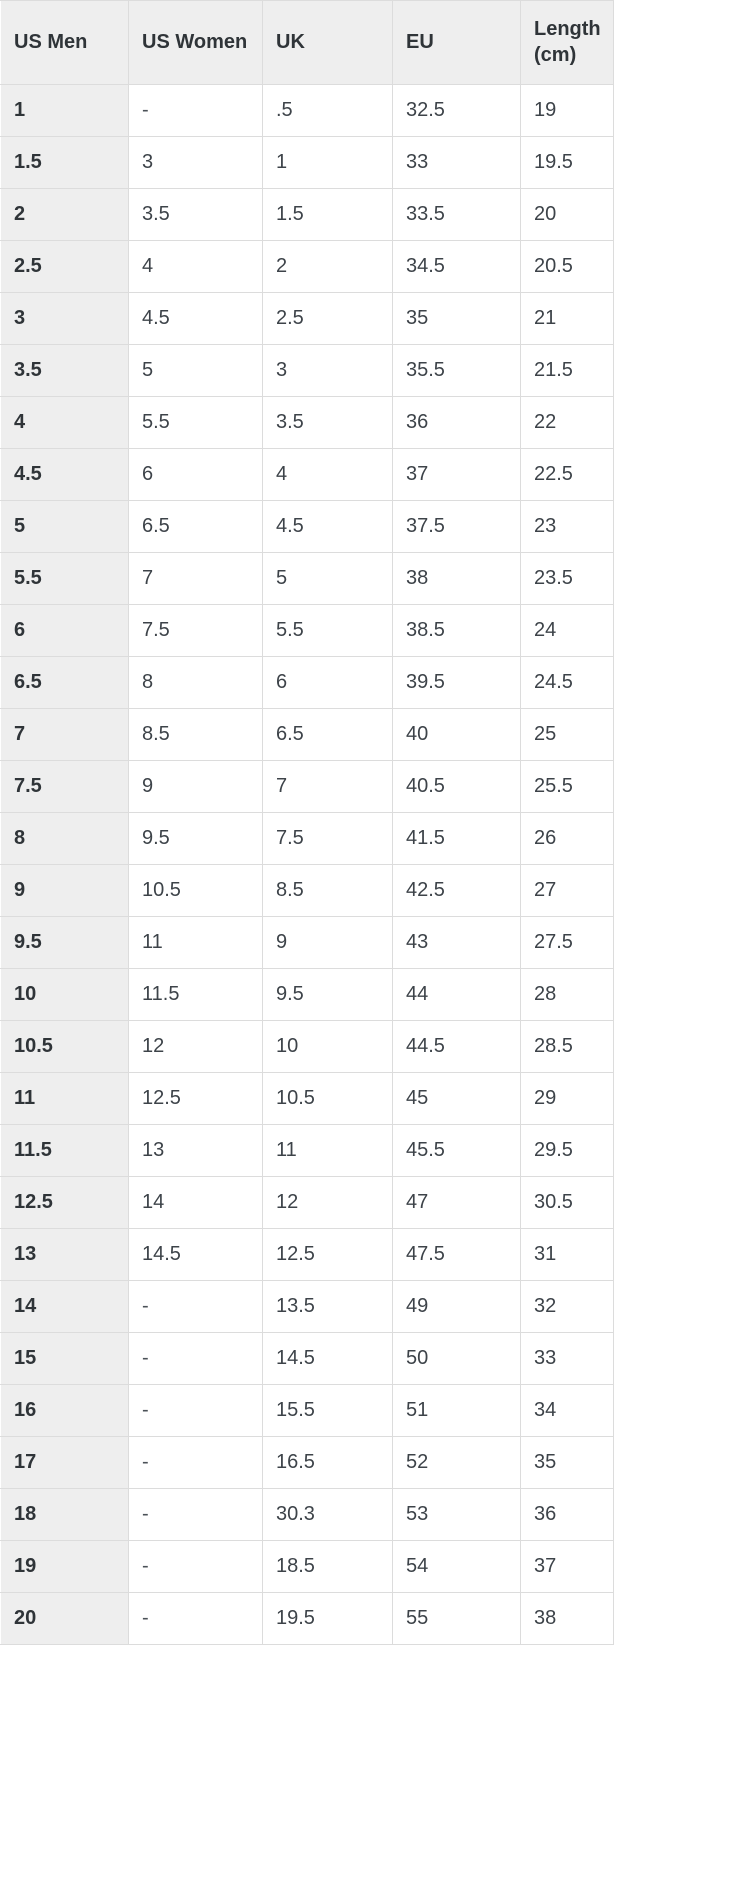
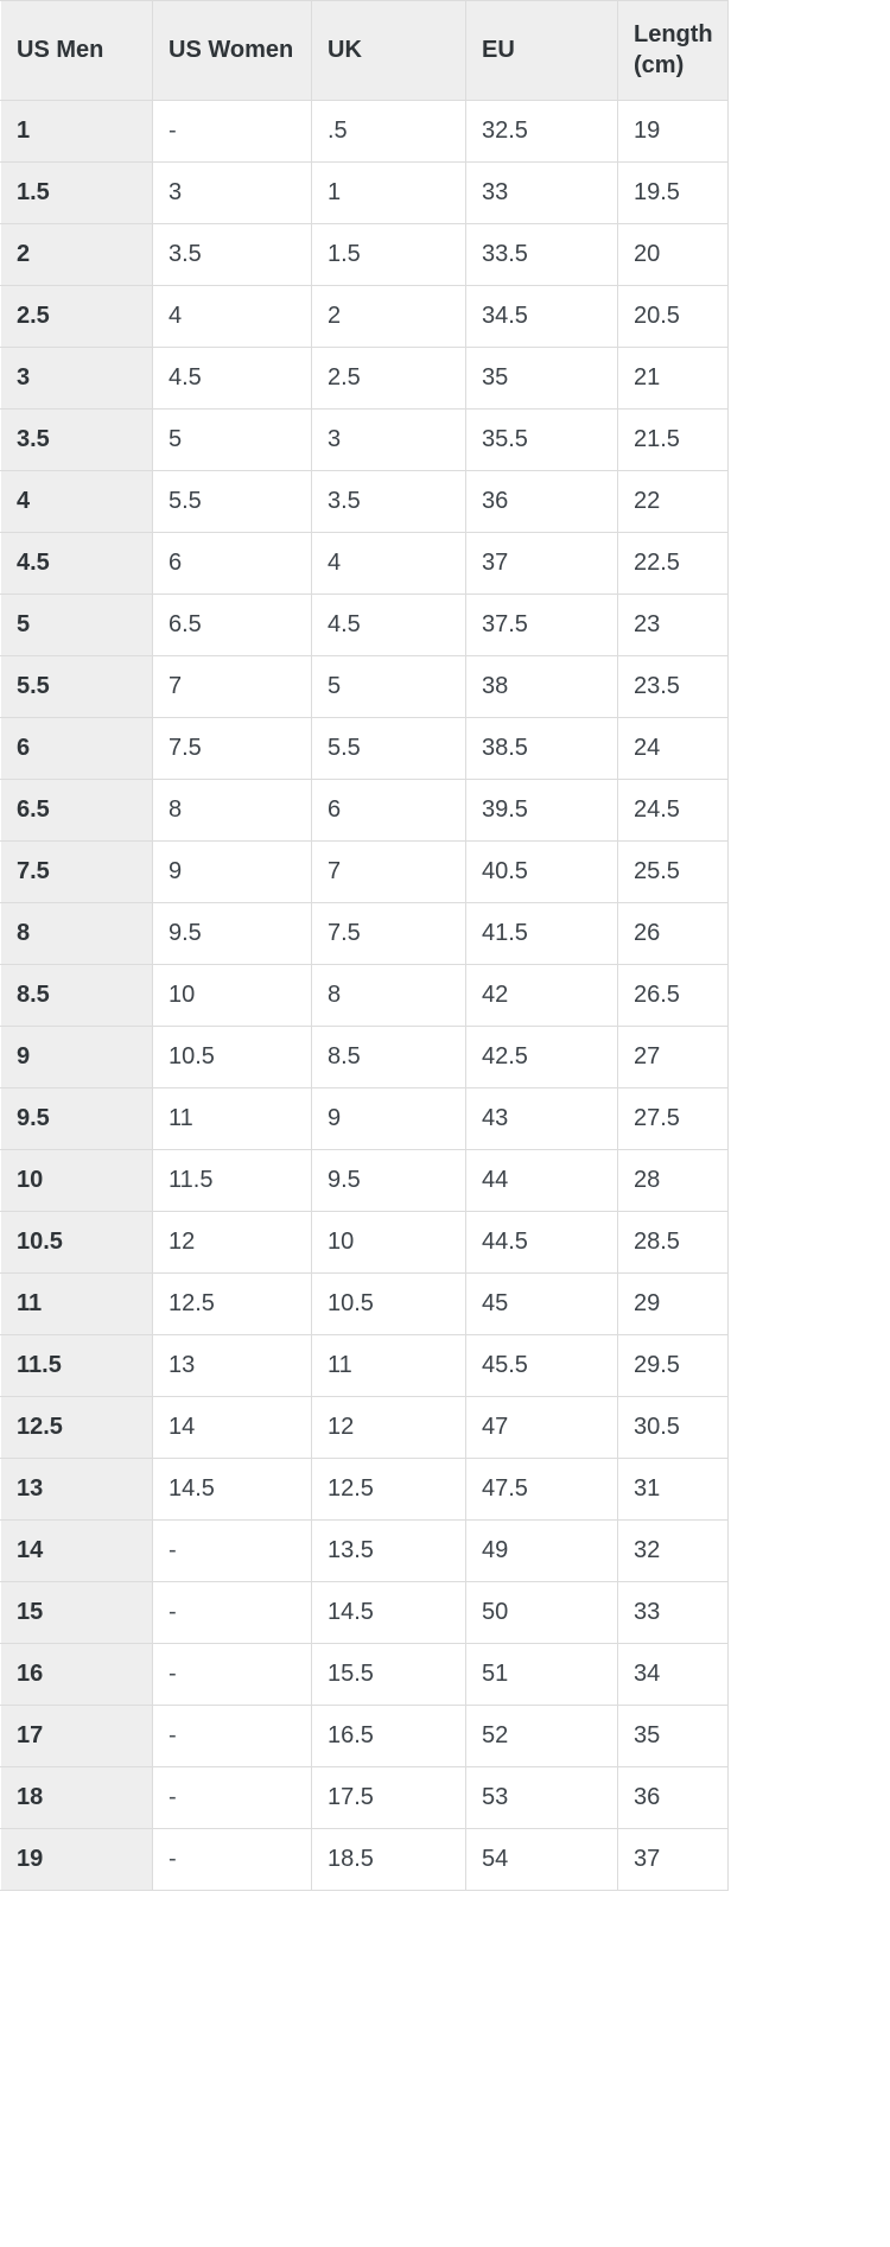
  US Men	US Women	UK	EU	Length(cm)
  1	-	.5	32.5	19
  1.5	3	1	33	19.5
  2	3.5	1.5	33.5	20
  2.5	4	2	34.5	20.5
  3	4.5	2.5	35	21
  3.5	5	3	35.5	21.5
  4	5.5	3.5	36	22
  4.5	6	4	37	22.5
  5	6.5	4.5	37.5	23
  5.5	7	5	38	23.5
  6	7.5	5.5	38.5	24
  6.5	8	6	39.5	24.5
- 7	8.5	6.5	40	25
  7.5	9	7	40.5	25.5
  8	9.5	7.5	41.5	26
+ 8.5	10	8	42	26.5
  9	10.5	8.5	42.5	27
  9.5	11	9	43	27.5
  10	11.5	9.5	44	28
  10.5	12	10	44.5	28.5
  11	12.5	10.5	45	29
  11.5	13	11	45.5	29.5
  12.5	14	12	47	30.5
  13	14.5	12.5	47.5	31
  14	-	13.5	49	32
  15	-	14.5	50	33
  16	-	15.5	51	34
  17	-	16.5	52	35
- 18	-	30.3	53	36
+ 18	-	17.5	53	36
  19	-	18.5	54	37
- 20	-	19.5	55	38
